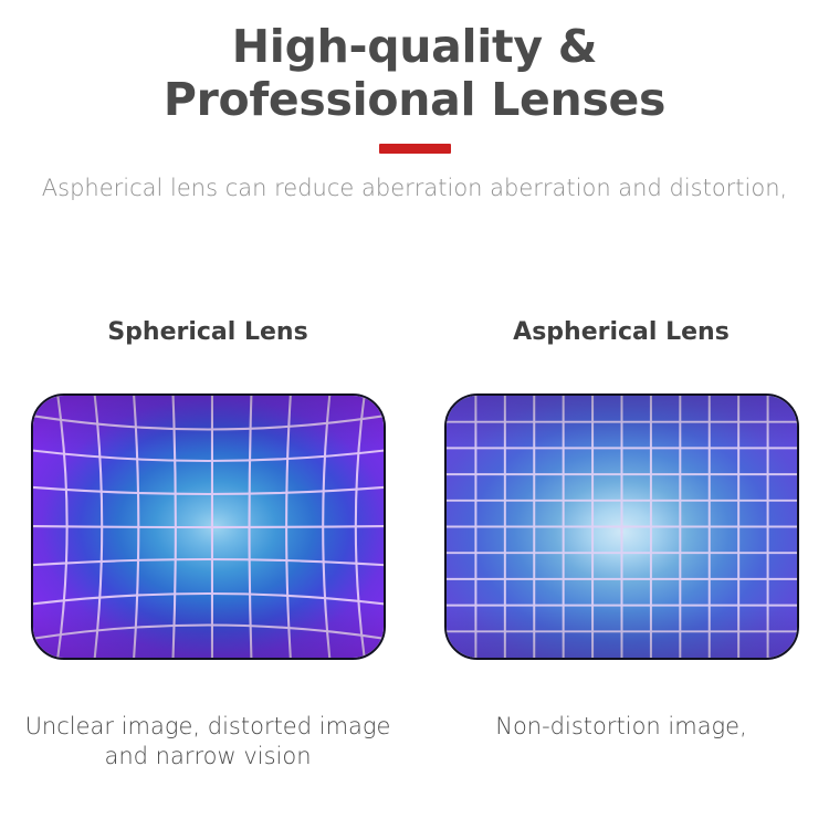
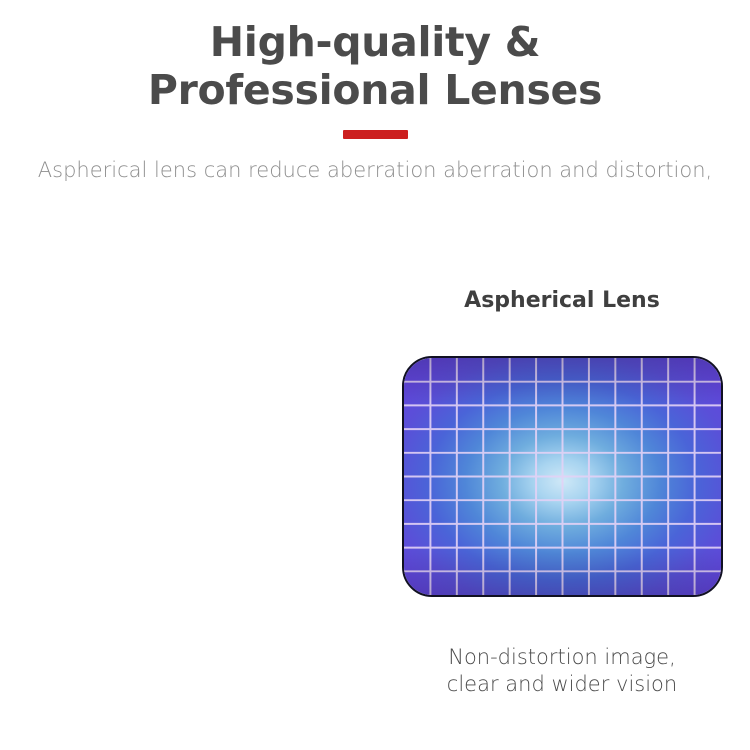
  High-quality &
  Professional Lenses
  Aspherical lens can reduce aberration aberration and distortion,
- Spherical Lens
- Unclear image, distorted image
- and narrow vision
  Aspherical Lens
  Non-distortion image,
+ clear and wider vision
